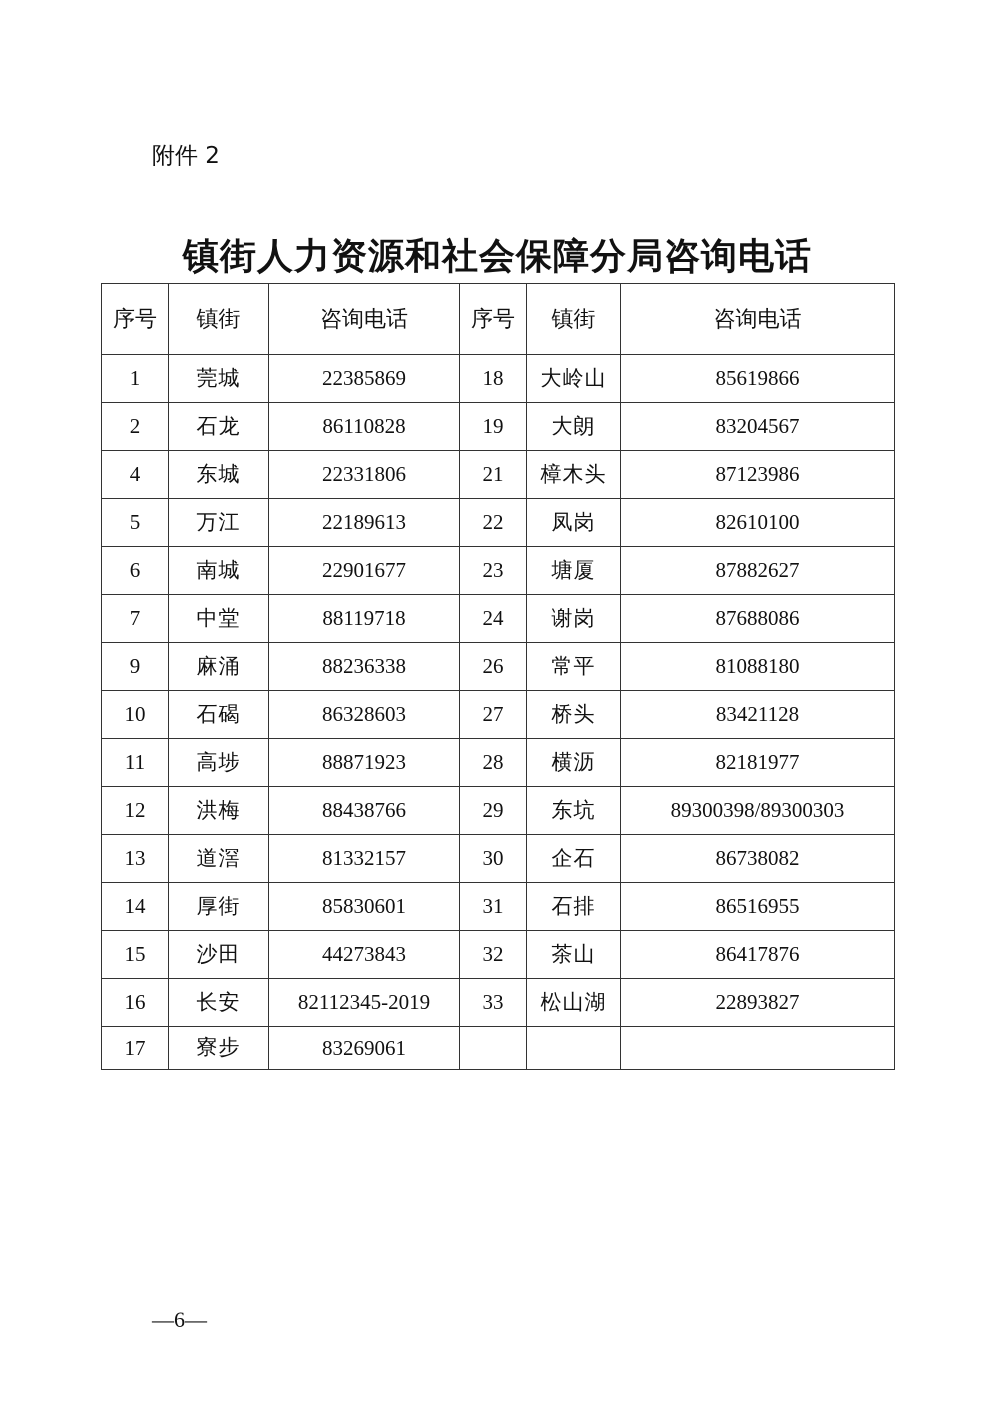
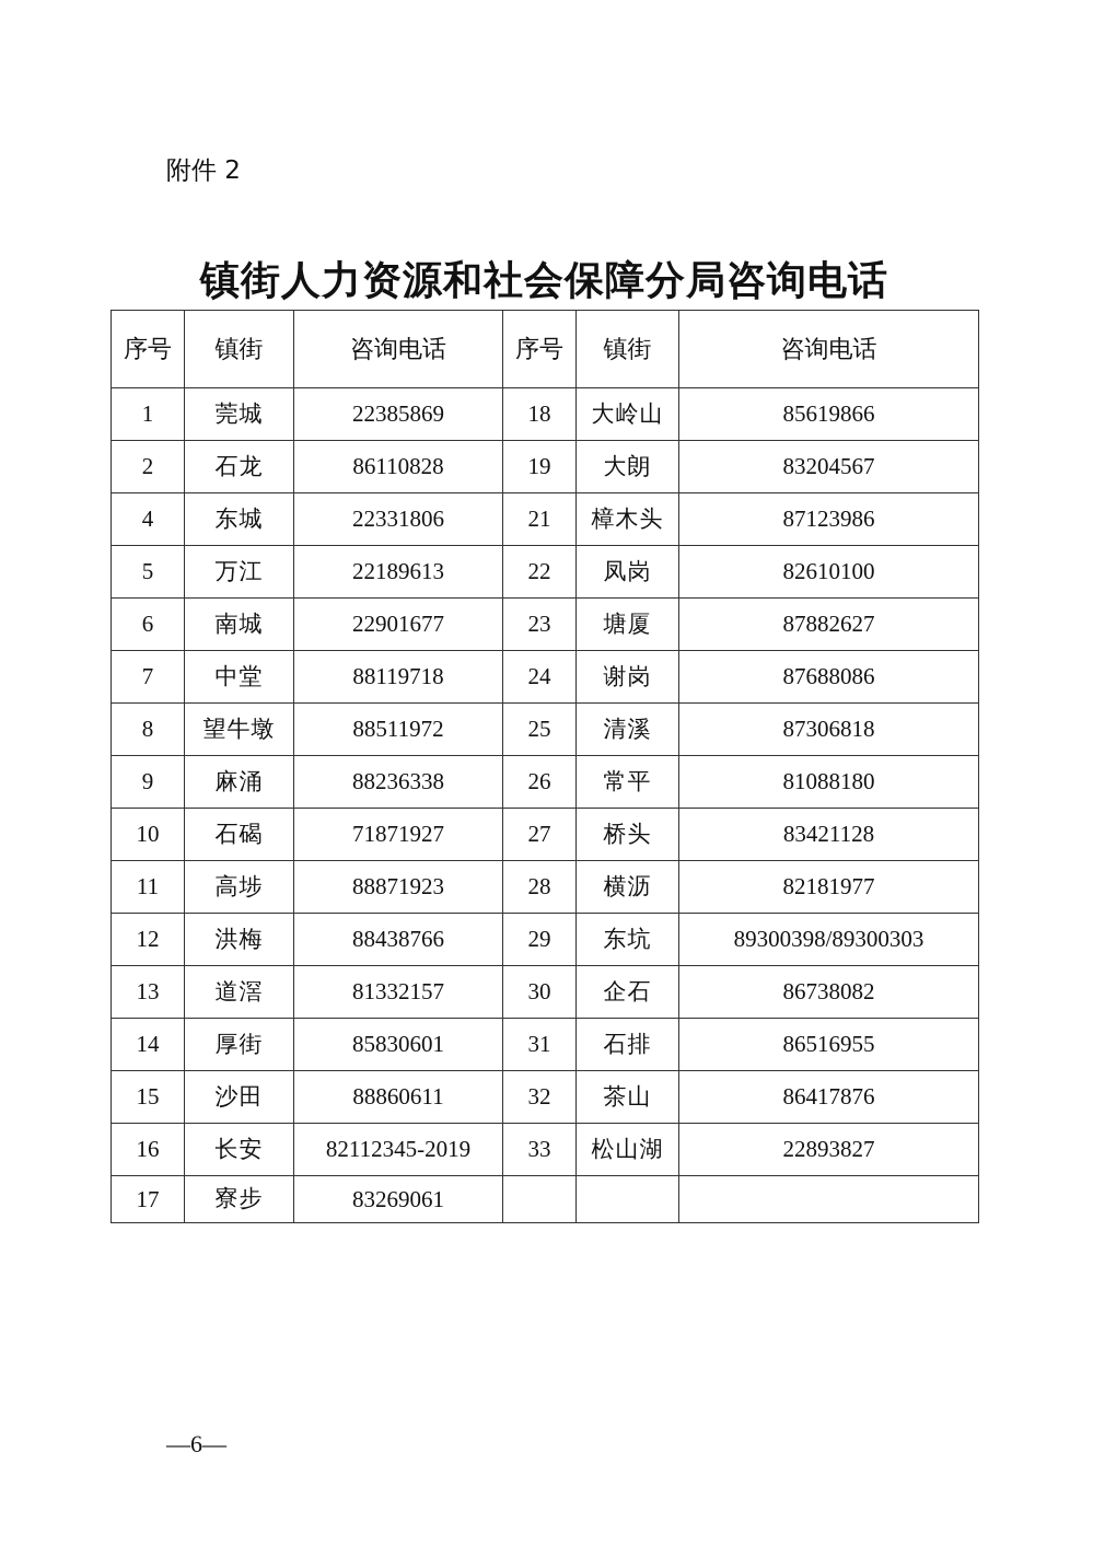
  附件 2
  镇街人力资源和社会保障分局咨询电话
  序号	镇街	咨询电话	序号	镇街	咨询电话
  1	莞城	22385869	18	大岭山	85619866
  2	石龙	86110828	19	大朗	83204567
  4	东城	22331806	21	樟木头	87123986
  5	万江	22189613	22	凤岗	82610100
  6	南城	22901677	23	塘厦	87882627
  7	中堂	88119718	24	谢岗	87688086
+ 8	望牛墩	88511972	25	清溪	87306818
  9	麻涌	88236338	26	常平	81088180
- 10	石碣	86328603	27	桥头	83421128
+ 10	石碣	71871927	27	桥头	83421128
  11	高埗	88871923	28	横沥	82181977
  12	洪梅	88438766	29	东坑	89300398/89300303
  13	道滘	81332157	30	企石	86738082
  14	厚街	85830601	31	石排	86516955
- 15	沙田	44273843	32	茶山	86417876
+ 15	沙田	88860611	32	茶山	86417876
  16	长安	82112345-2019	33	松山湖	22893827
  17	寮步	83269061
  —6—
